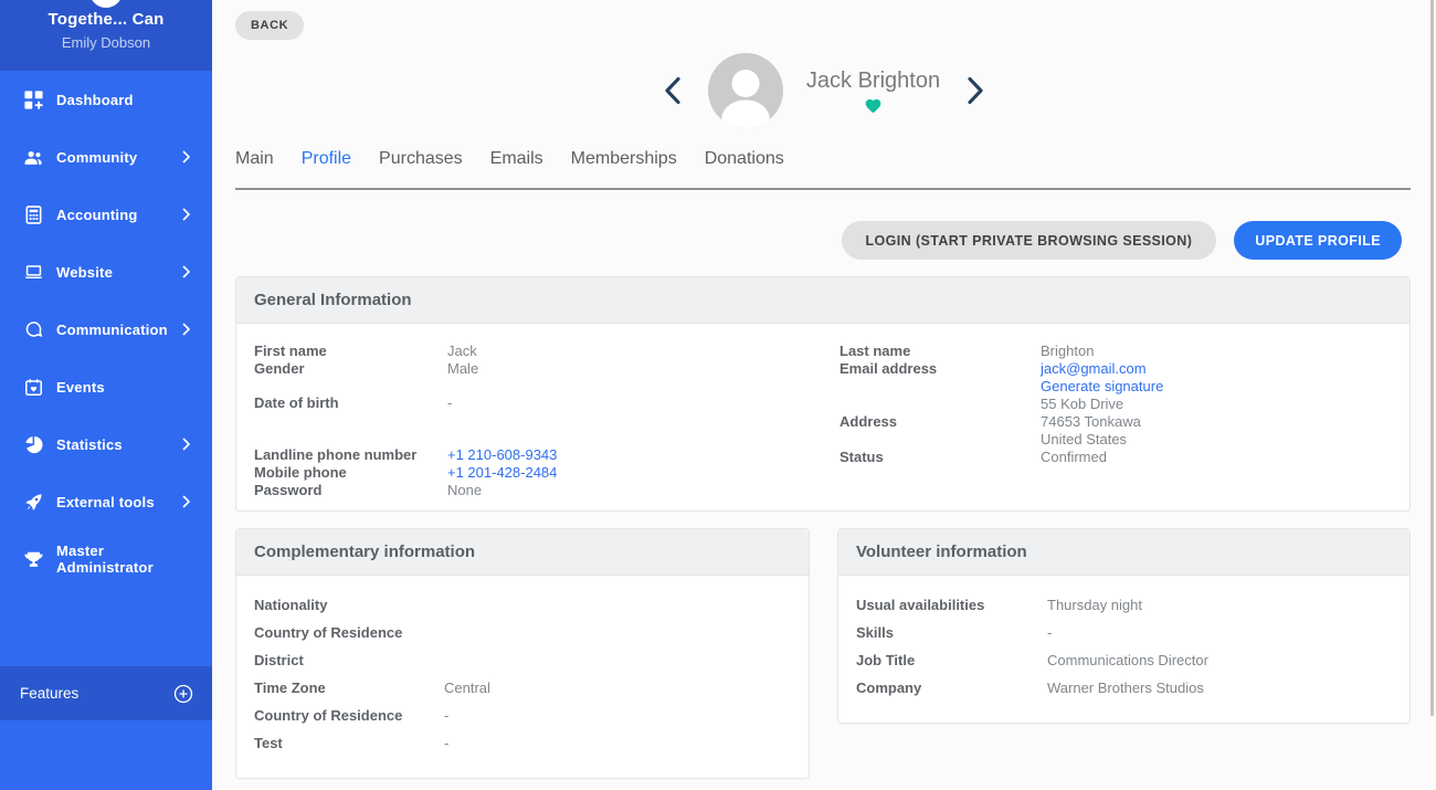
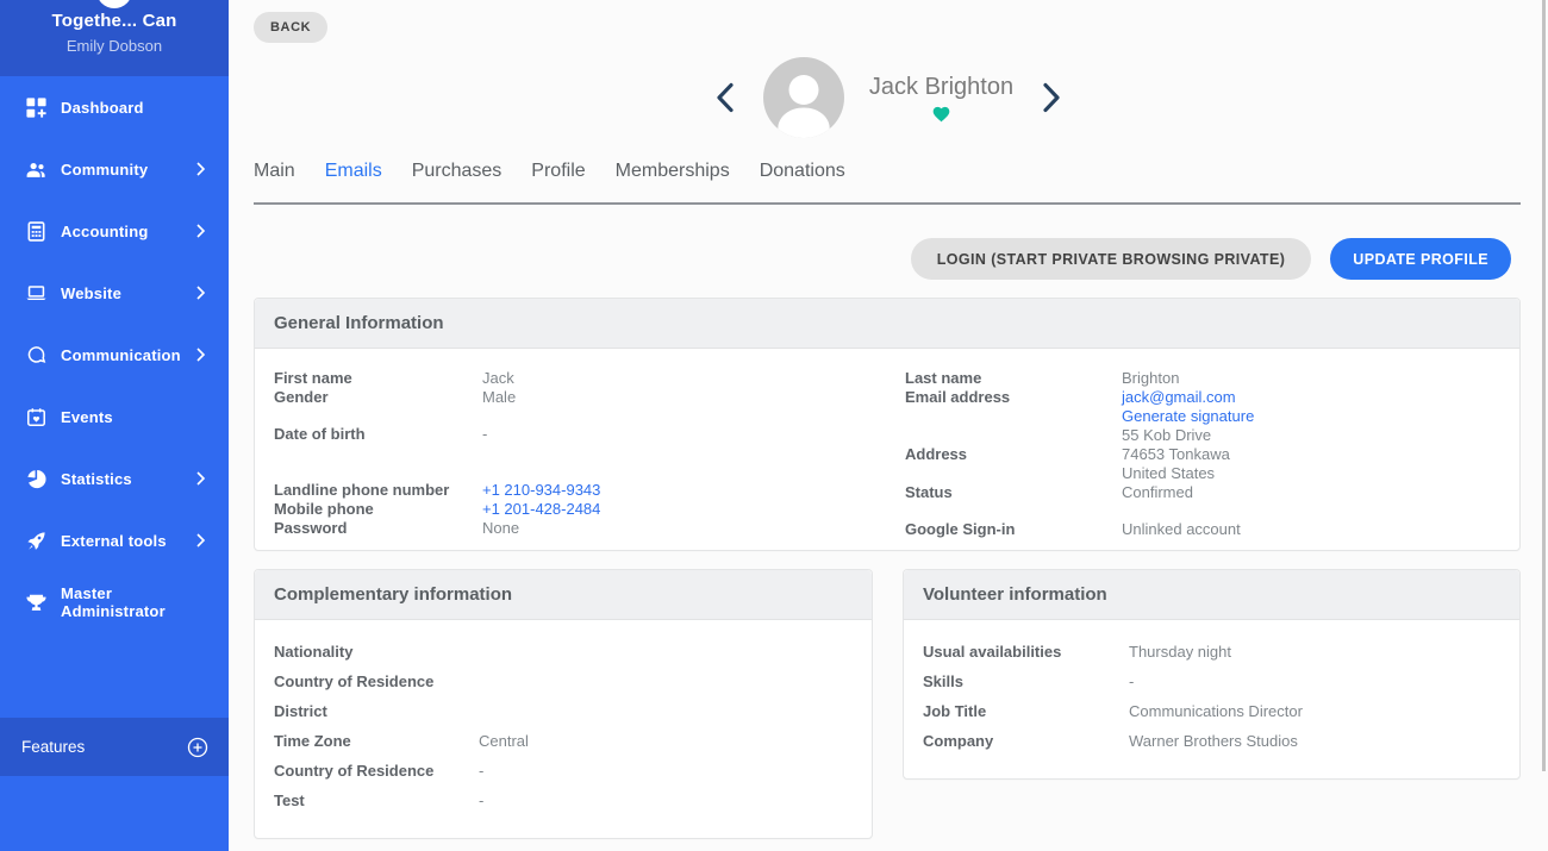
  Togethe... Can
  Emily Dobson
  Dashboard
  Community
  Accounting
  Website
  Communication
  Events
  Statistics
  External tools
  Master Administrator
  Features
  BACK
  Jack Brighton
  Main
- Profile
+ Emails
  Purchases
- Emails
+ Profile
  Memberships
  Donations
- LOGIN (START PRIVATE BROWSING SESSION)
+ LOGIN (START PRIVATE BROWSING PRIVATE)
  UPDATE PROFILE
  General Information
  First name
  Jack
  Gender
  Male
  Date of birth
  -
  Landline phone number
- +1 210-608-9343
+ +1 210-934-9343
  Mobile phone
  +1 201-428-2484
  Password
  None
  Last name
  Brighton
  Email address
  jack@gmail.com
  Generate signature
  Address
  55 Kob Drive
  74653 Tonkawa
  United States
  Status
  Confirmed
+ Google Sign-in
+ Unlinked account
  Complementary information
  Nationality
  Country of Residence
  District
  Time Zone
  Central
  Country of Residence
  -
  Test
  -
  Volunteer information
  Usual availabilities
  Thursday night
  Skills
  -
  Job Title
  Communications Director
  Company
  Warner Brothers Studios
